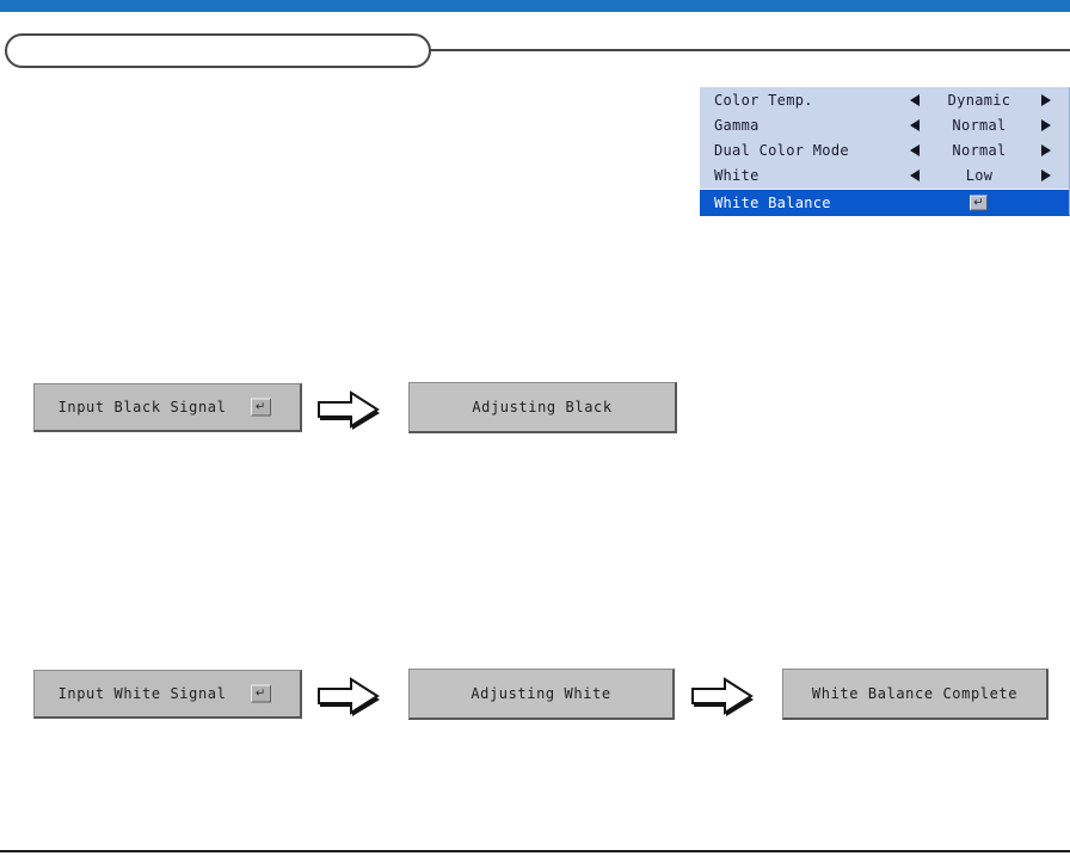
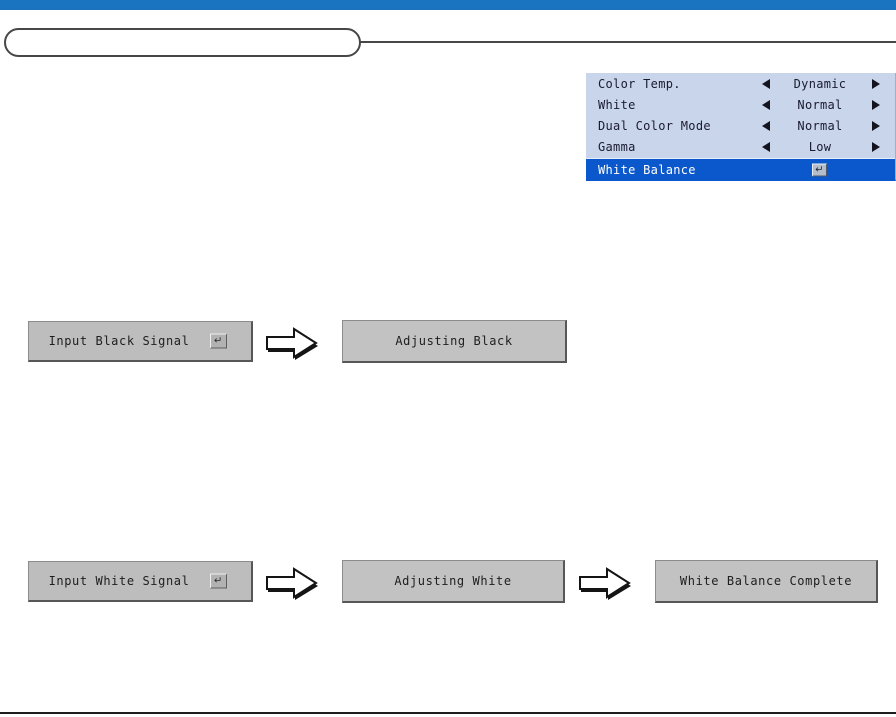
  Color Temp.
  Dynamic
- Gamma
+ White
  Normal
  Dual Color Mode
  Normal
- White
+ Gamma
  Low
  White Balance
  ↵
  Input Black Signal
  ↵
  Adjusting Black
  Input White Signal
  ↵
  Adjusting White
  White Balance Complete
